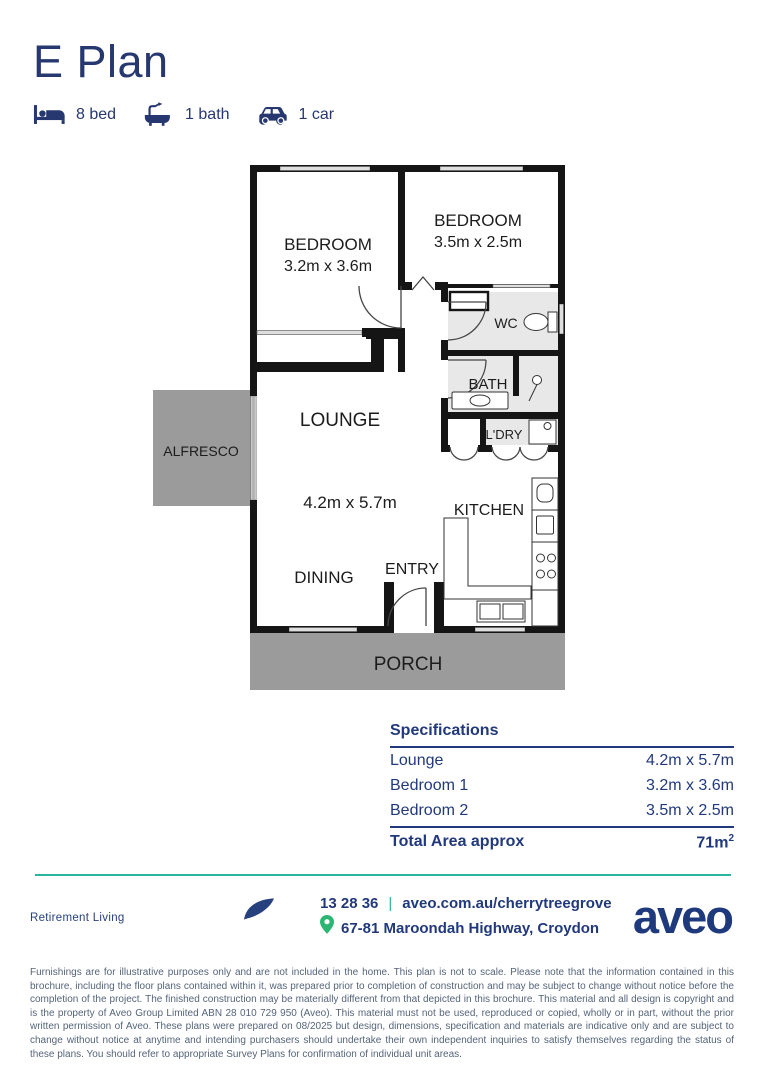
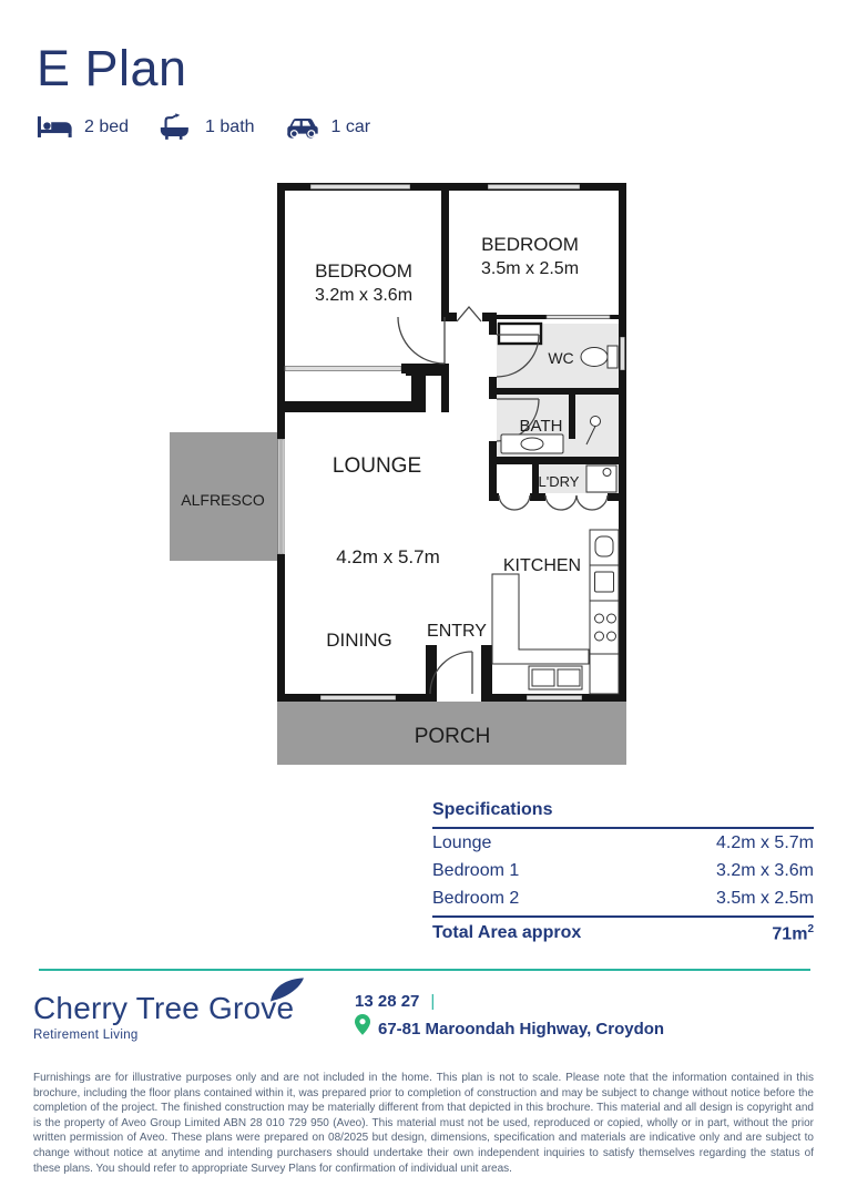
  E Plan
- 8 bed
+ 2 bed
  1 bath
  1 car
  BEDROOM
  3.2m x 3.6m
  BEDROOM
  3.5m x 2.5m
  WC
  BATH
  L'DRY
  LOUNGE
  4.2m x 5.7m
  KITCHEN
  DINING
  ENTRY
  PORCH
  ALFRESCO
  Specifications
  Lounge
  4.2m x 5.7m
  Bedroom 1
  3.2m x 3.6m
  Bedroom 2
  3.5m x 2.5m
  Total Area approx
  71m2
+ Cherry Tree Grove
  Retirement Living
- 13 28 36
+ 13 28 27
  |
- aveo.com.au/cherrytreegrove
  67-81 Maroondah Highway, Croydon
- aveo
  Furnishings are for illustrative purposes only and are not included in the home. This plan is not to scale. Please note that the information contained in this brochure, including the floor plans contained within it, was prepared prior to completion of construction and may be subject to change without notice before the completion of the project. The finished construction may be materially different from that depicted in this brochure. This material and all design is copyright and is the property of Aveo Group Limited ABN 28 010 729 950 (Aveo). This material must not be used, reproduced or copied, wholly or in part, without the prior written permission of Aveo. These plans were prepared on 08/2025 but design, dimensions, specification and materials are indicative only and are subject to change without notice at anytime and intending purchasers should undertake their own independent inquiries to satisfy themselves regarding the status of these plans. You should refer to appropriate Survey Plans for confirmation of individual unit areas.
